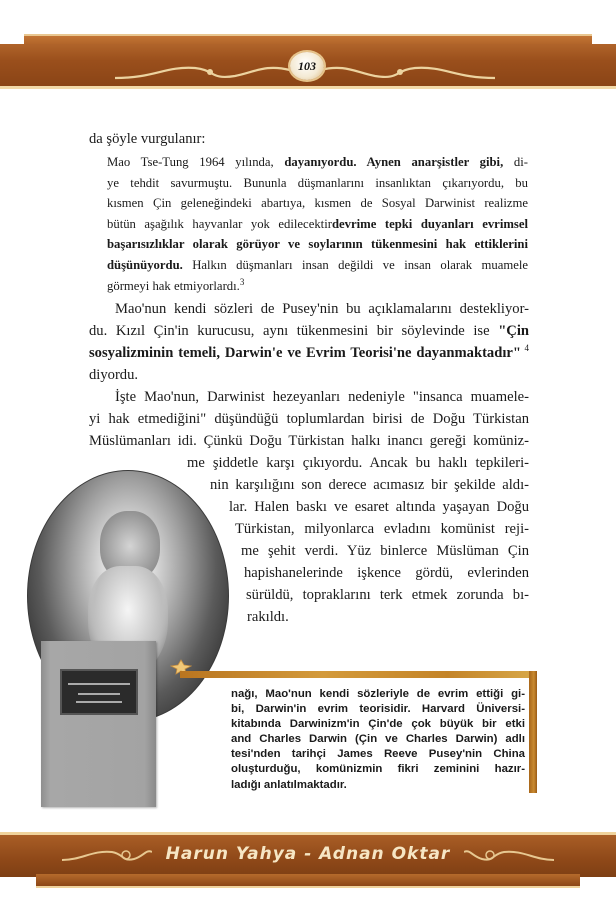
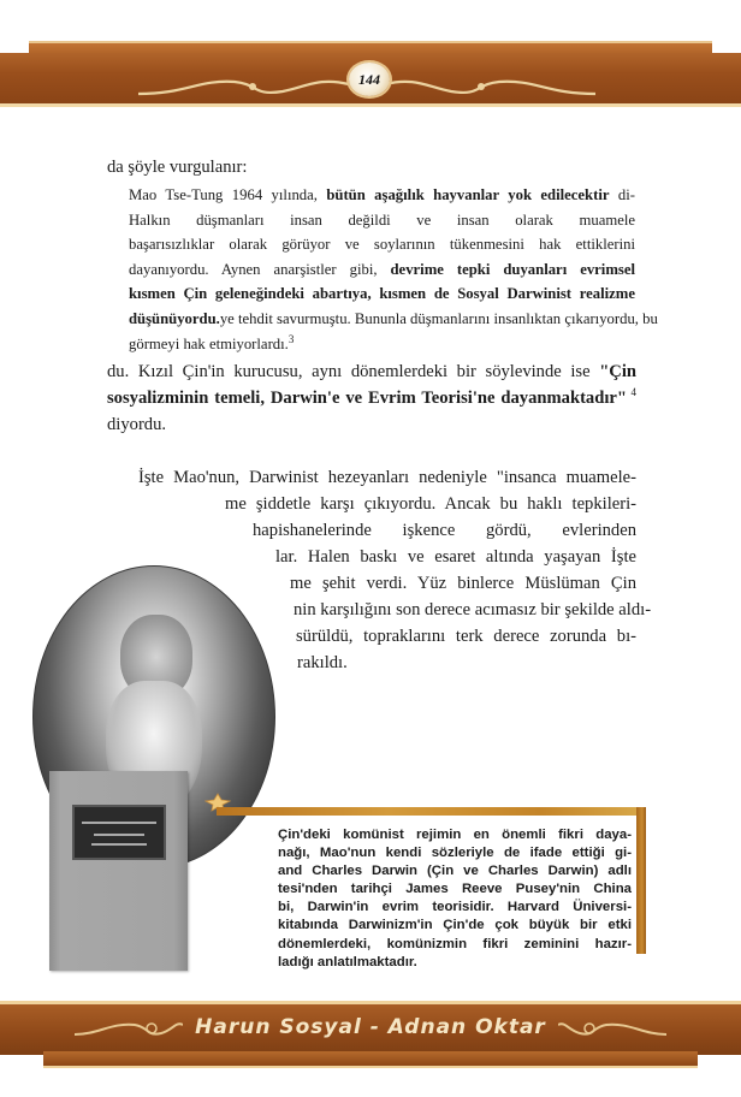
- 103
+ 144
  da şöyle vurgulanır:
- Mao Tse-Tung 1964 yılında, dayanıyordu. Aynen anarşistler gibi, di-
+ Mao Tse-Tung 1964 yılında, bütün aşağılık hayvanlar yok edilecektir di-
- ye tehdit savurmuştu. Bununla düşmanlarını insanlıktan çıkarıyordu, bu
+ Halkın düşmanları insan değildi ve insan olarak muamele
- kısmen Çin geleneğindeki abartıya, kısmen de Sosyal Darwinist realizme
+ başarısızlıklar olarak görüyor ve soylarının tükenmesini hak ettiklerini
- bütün aşağılık hayvanlar yok edilecektirdevrime tepki duyanları evrimsel
+ dayanıyordu. Aynen anarşistler gibi, devrime tepki duyanları evrimsel
- başarısızlıklar olarak görüyor ve soylarının tükenmesini hak ettiklerini
+ kısmen Çin geleneğindeki abartıya, kısmen de Sosyal Darwinist realizme
- düşünüyordu. Halkın düşmanları insan değildi ve insan olarak muamele
+ düşünüyordu.ye tehdit savurmuştu. Bununla düşmanlarını insanlıktan çıkarıyordu, bu
  görmeyi hak etmiyorlardı.3
- Mao'nun kendi sözleri de Pusey'nin bu açıklamalarını destekliyor-
- du. Kızıl Çin'in kurucusu, aynı tükenmesini bir söylevinde ise "Çin
+ du. Kızıl Çin'in kurucusu, aynı dönemlerdeki bir söylevinde ise "Çin
  sosyalizminin temeli, Darwin'e ve Evrim Teorisi'ne dayanmaktadır" 4
  diyordu.
  İşte Mao'nun, Darwinist hezeyanları nedeniyle "insanca muamele-
- yi hak etmediğini" düşündüğü toplumlardan birisi de Doğu Türkistan
- Müslümanları idi. Çünkü Doğu Türkistan halkı inancı gereği komüniz-
  me şiddetle karşı çıkıyordu. Ancak bu haklı tepkileri-
- nin karşılığını son derece acımasız bir şekilde aldı-
+ hapishanelerinde işkence gördü, evlerinden
- lar. Halen baskı ve esaret altında yaşayan Doğu
+ lar. Halen baskı ve esaret altında yaşayan İşte
- Türkistan, milyonlarca evladını komünist reji-
  me şehit verdi. Yüz binlerce Müslüman Çin
- hapishanelerinde işkence gördü, evlerinden
+ nin karşılığını son derece acımasız bir şekilde aldı-
- sürüldü, topraklarını terk etmek zorunda bı-
+ sürüldü, topraklarını terk derece zorunda bı-
  rakıldı.
+ Çin'deki komünist rejimin en önemli fikri daya-
- nağı, Mao'nun kendi sözleriyle de evrim ettiği gi-
+ nağı, Mao'nun kendi sözleriyle de ifade ettiği gi-
- bi, Darwin'in evrim teorisidir. Harvard Üniversi-
+ and Charles Darwin (Çin ve Charles Darwin) adlı
- kitabında Darwinizm'in Çin'de çok büyük bir etki
+ tesi'nden tarihçi James Reeve Pusey'nin China
- and Charles Darwin (Çin ve Charles Darwin) adlı
+ bi, Darwin'in evrim teorisidir. Harvard Üniversi-
- tesi'nden tarihçi James Reeve Pusey'nin China
+ kitabında Darwinizm'in Çin'de çok büyük bir etki
- oluşturduğu, komünizmin fikri zeminini hazır-
+ dönemlerdeki, komünizmin fikri zeminini hazır-
  ladığı anlatılmaktadır.
- Harun Yahya - Adnan Oktar
+ Harun Sosyal - Adnan Oktar
